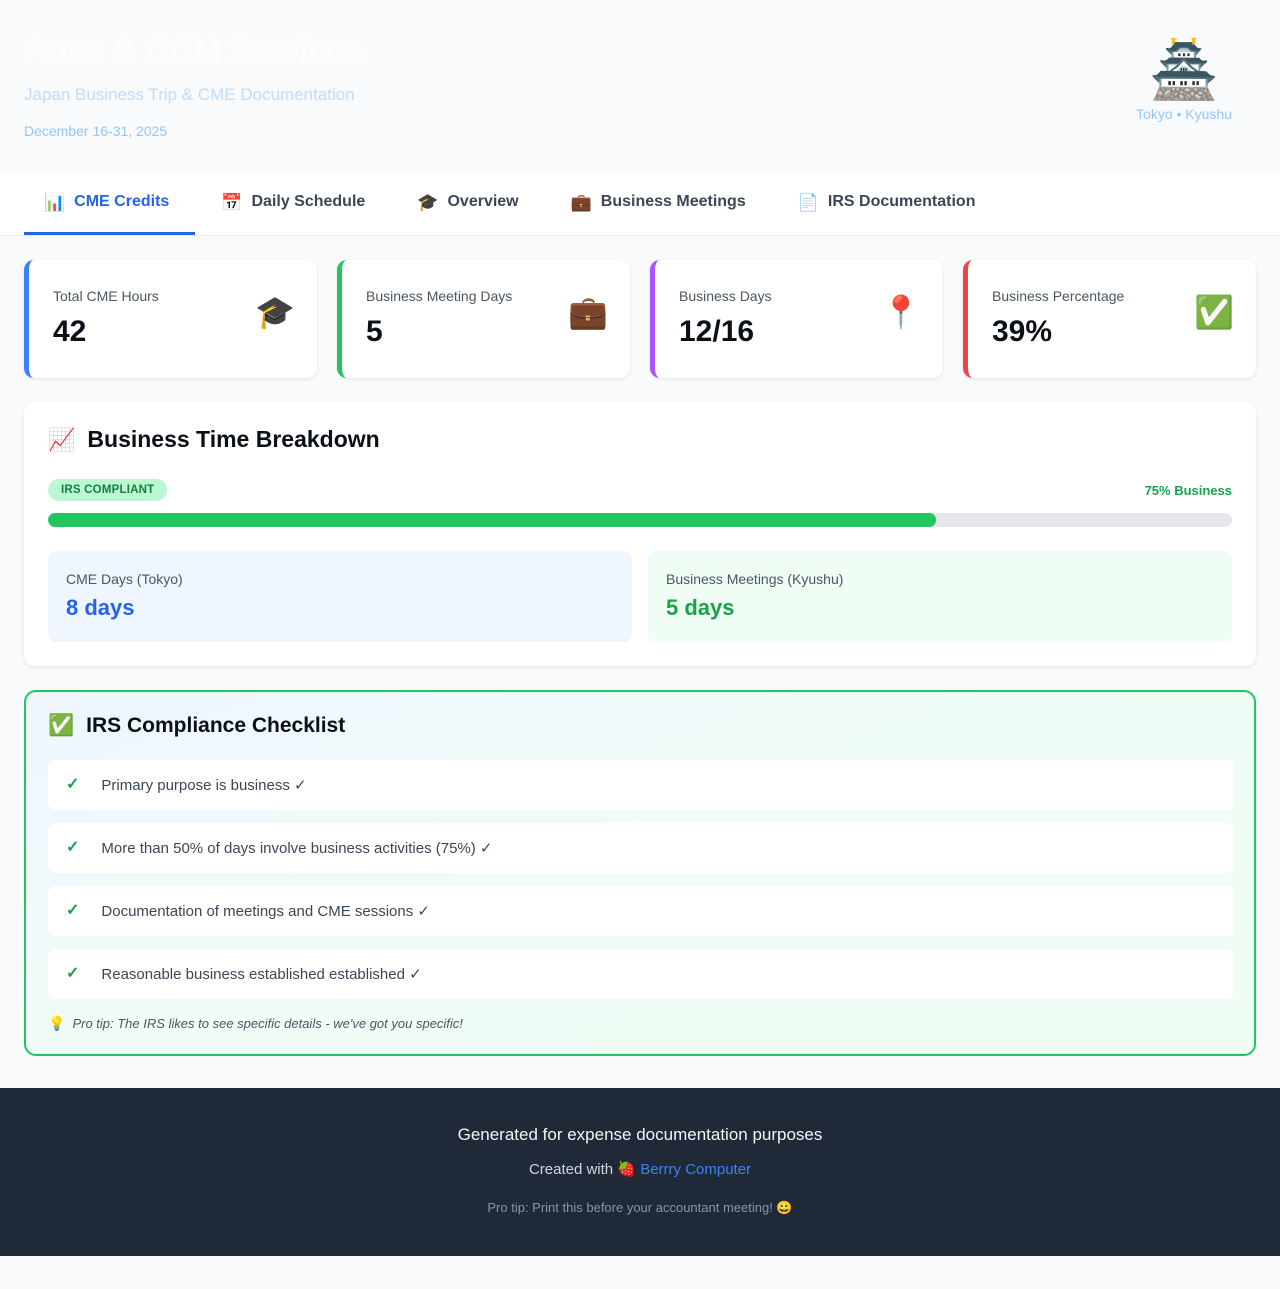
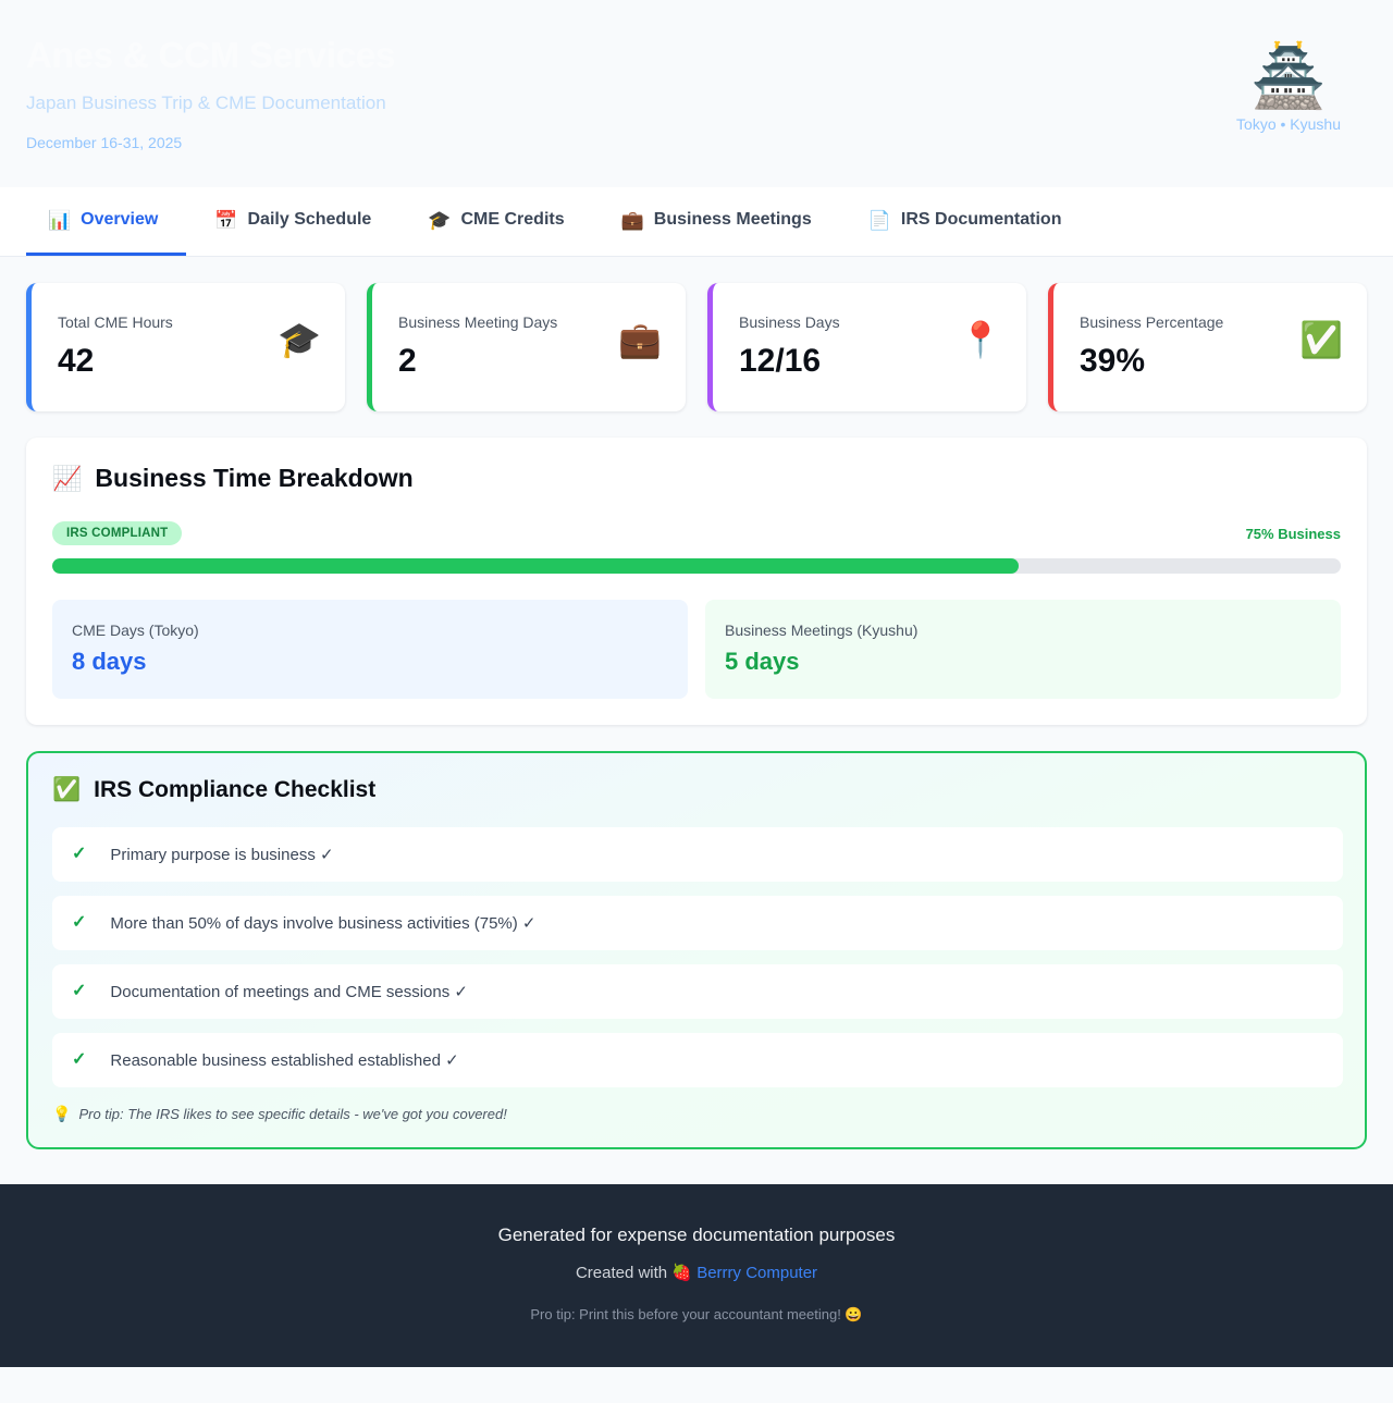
  Japan Business Trip & CME Documentation
  December 16-31, 2025
  🏯
  Tokyo • Kyushu
  📊
- CME Credits
+ Overview
  📅
  Daily Schedule
  🎓
- Overview
+ CME Credits
  💼
  Business Meetings
  📄
  IRS Documentation
  Total CME Hours
  42
  🎓
  Business Meeting Days
- 5
+ 2
  💼
  Business Days
  12/16
  📍
  Business Percentage
  39%
  ✅
  📈
  Business Time Breakdown
  IRS COMPLIANT
  75% Business
  CME Days (Tokyo)
  8 days
  Business Meetings (Kyushu)
  5 days
  ✅
  IRS Compliance Checklist
  ✓
  Primary purpose is business ✓
  ✓
  More than 50% of days involve business activities (75%) ✓
  ✓
  Documentation of meetings and CME sessions ✓
  ✓
  Reasonable business established established ✓
  💡
- Pro tip: The IRS likes to see specific details - we've got you specific!
+ Pro tip: The IRS likes to see specific details - we've got you covered!
  Generated for expense documentation purposes
  Created with 🍓 Berrry Computer
  Pro tip: Print this before your accountant meeting! 😀
